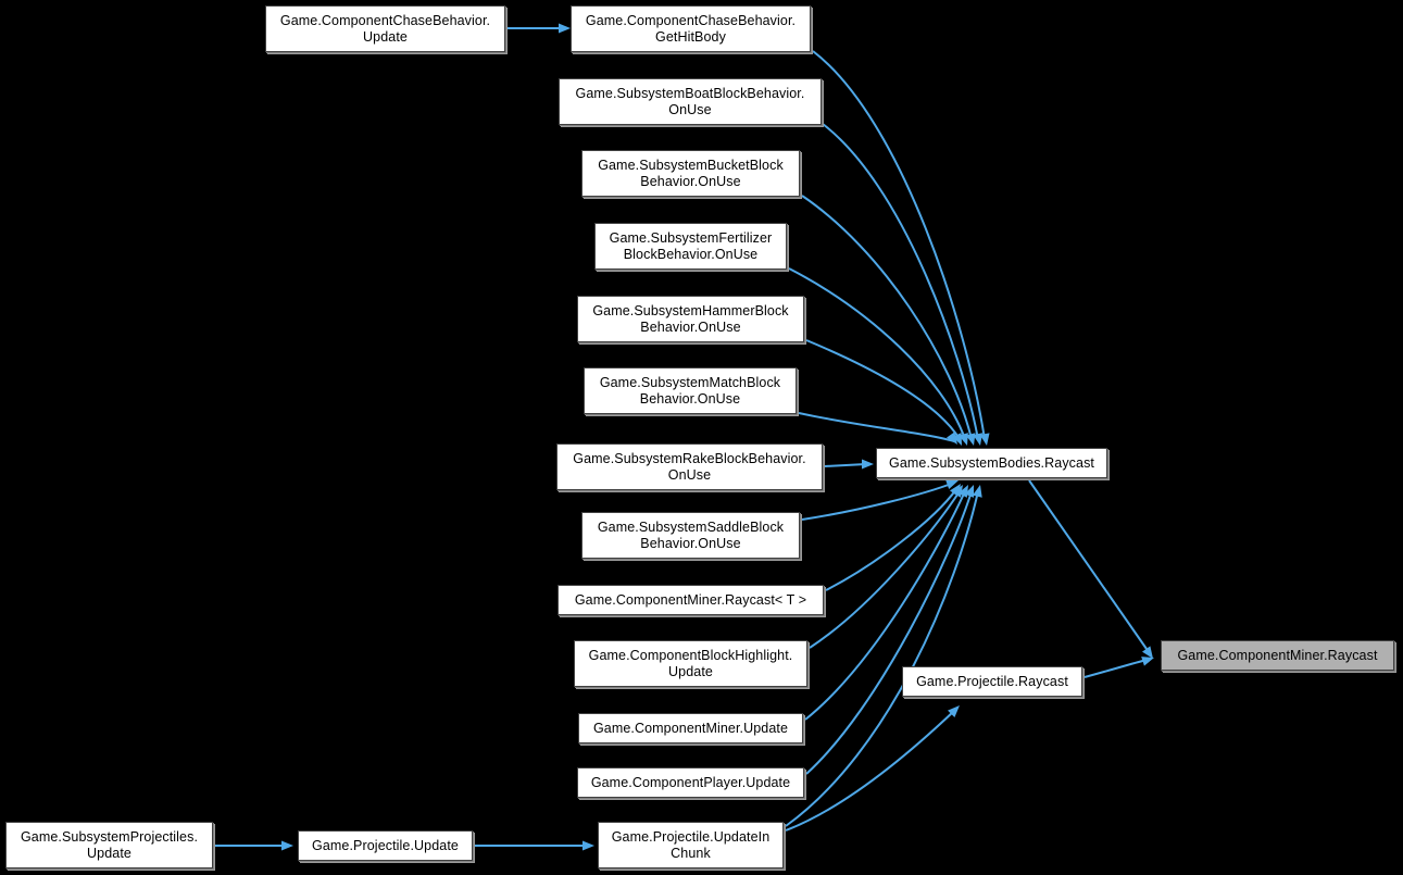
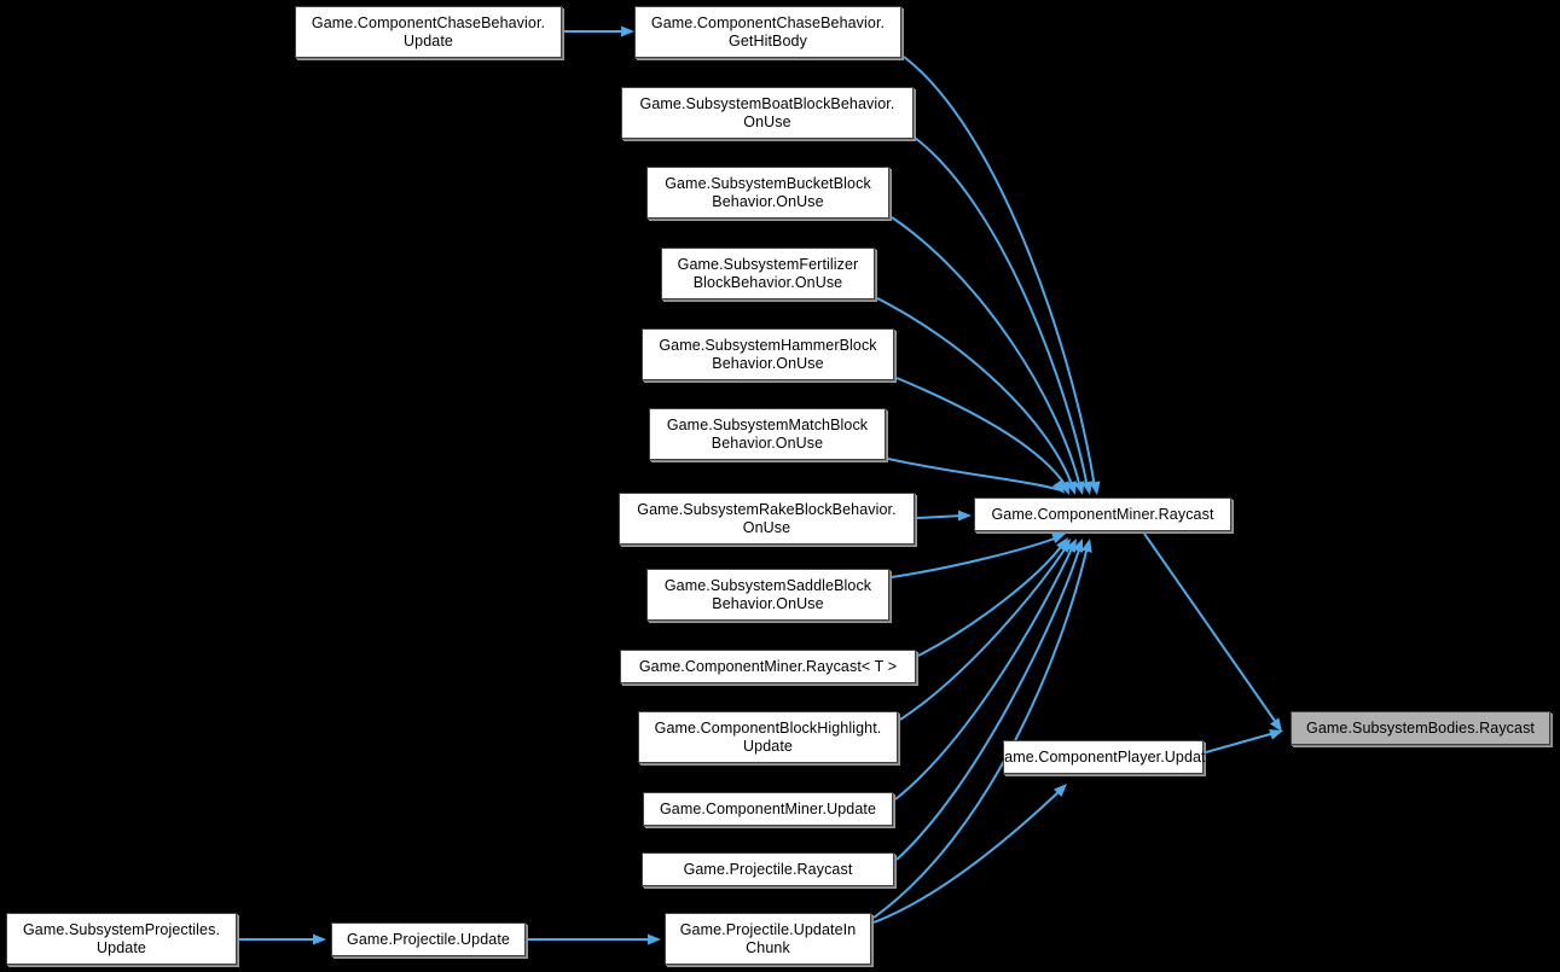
  Game.ComponentChaseBehavior.
  Update
  Game.ComponentChaseBehavior.
  GetHitBody
  Game.SubsystemBoatBlockBehavior.
  OnUse
  Game.SubsystemBucketBlock
  Behavior.OnUse
  Game.SubsystemFertilizer
  BlockBehavior.OnUse
  Game.SubsystemHammerBlock
  Behavior.OnUse
  Game.SubsystemMatchBlock
  Behavior.OnUse
  Game.SubsystemRakeBlockBehavior.
  OnUse
  Game.SubsystemSaddleBlock
  Behavior.OnUse
  Game.ComponentMiner.Raycast< T >
  Game.ComponentBlockHighlight.
  Update
  Game.ComponentMiner.Update
- Game.ComponentPlayer.Update
+ Game.Projectile.Raycast
- Game.SubsystemBodies.Raycast
+ Game.ComponentMiner.Raycast
- Game.Projectile.Raycast
+ Game.ComponentPlayer.Update
- Game.ComponentMiner.Raycast
+ Game.SubsystemBodies.Raycast
  Game.SubsystemProjectiles.
  Update
  Game.Projectile.Update
  Game.Projectile.UpdateIn
  Chunk
